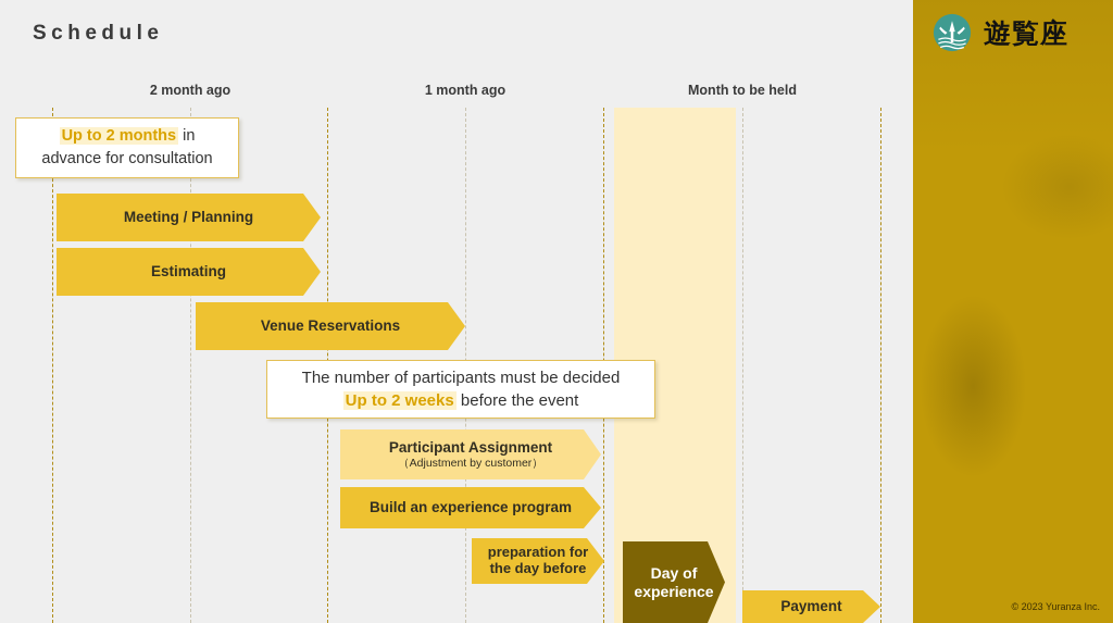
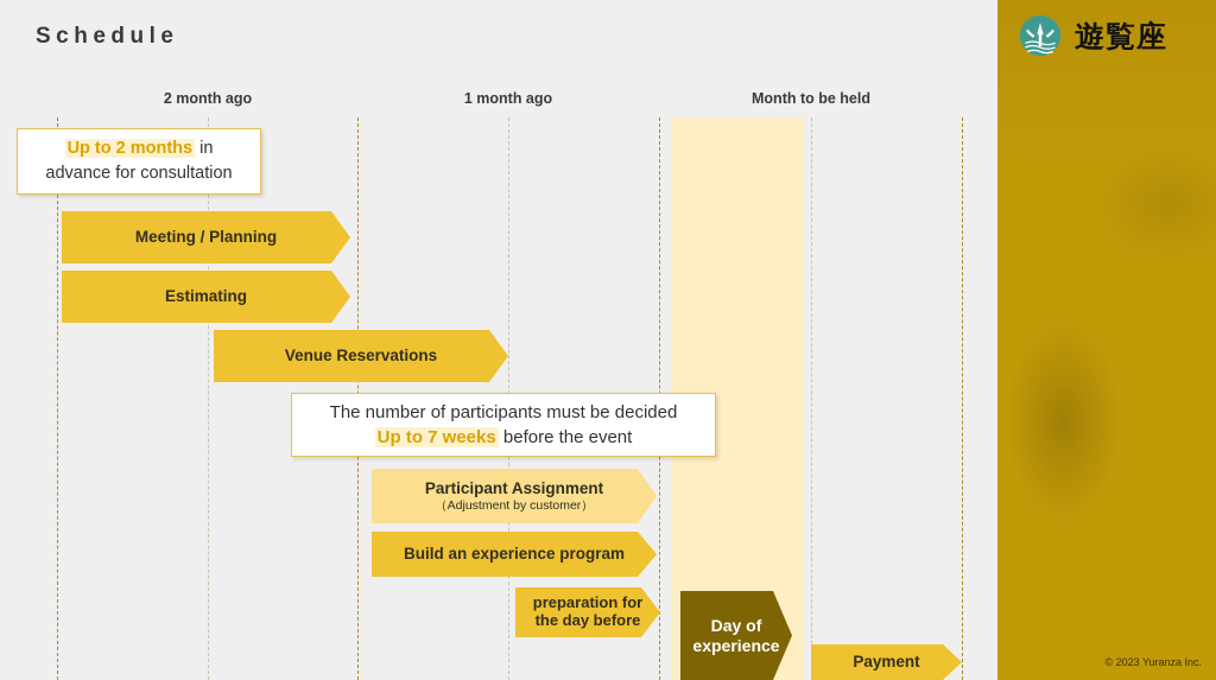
  Schedule
  2 month ago
  1 month ago
  Month to be held
  Meeting / Planning
  Estimating
  Venue Reservations
  Participant Assignment
  （Adjustment by customer）
  Build an experience program
  preparation for
  the day before
  Day of
  experience
  Payment
  Up to 2 months in
  advance for consultation
  The number of participants must be decided
- Up to 2 weeks before the event
+ Up to 7 weeks before the event
  遊覧座
  © 2023 Yuranza Inc.
